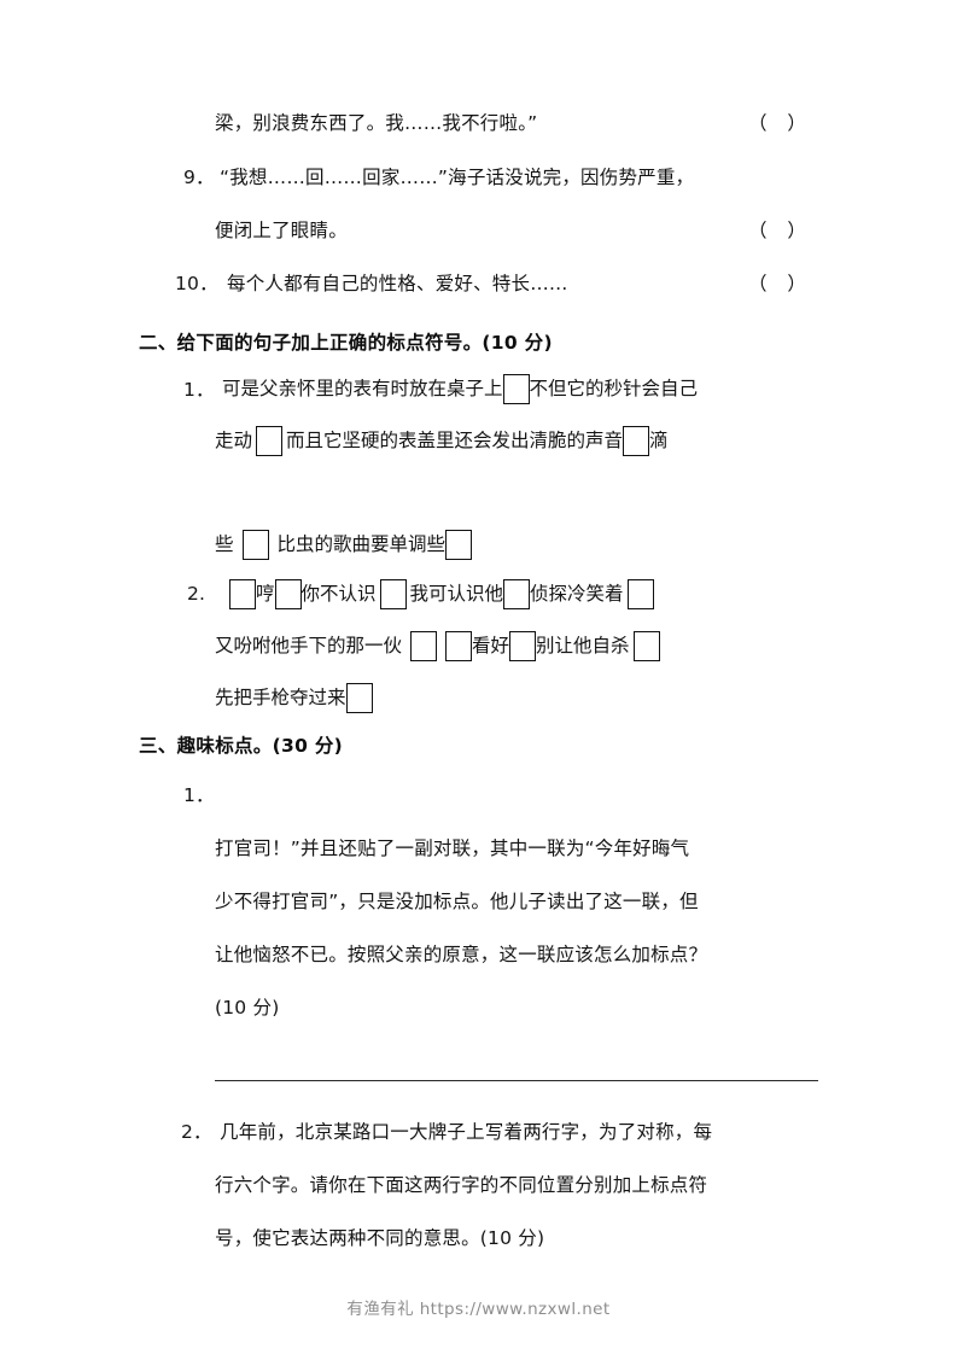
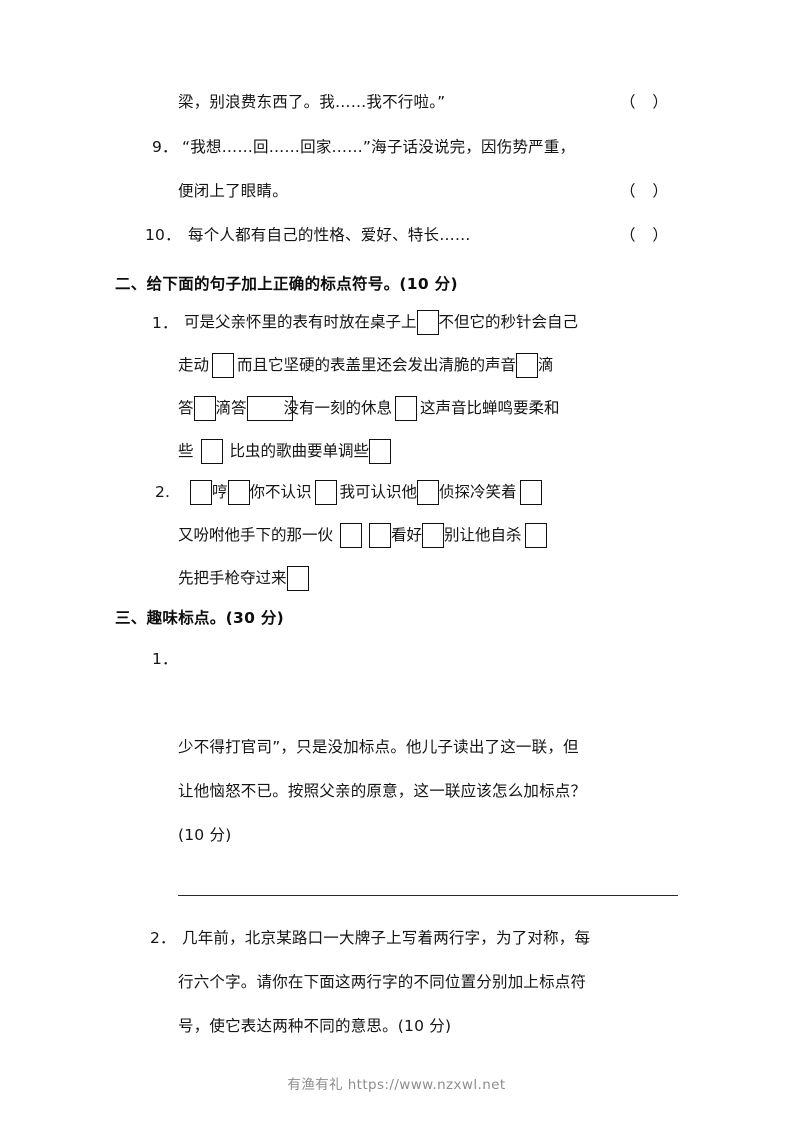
  梁，别浪费东西了。我……我不行啦。”
  （ ）
  9．
  “我想……回……回家……”海子话没说完，因伤势严重，
  便闭上了眼睛。
  （ ）
  10．
  每个人都有自己的性格、爱好、特长……
  （ ）
  二、给下面的句子加上正确的标点符号。(10 分)
  1．
  可是父亲怀里的表有时放在桌子上
  不但它的秒针会自己
  走动
  而且它坚硬的表盖里还会发出清脆的声音
  滴
+ 答
+ 滴答
+ 没有一刻的休息
+ 这声音比蝉鸣要柔和
  些
  比虫的歌曲要单调些
  2.
  哼
  你不认识
  我可认识他
  侦探冷笑着
  又吩咐他手下的那一伙
  看好
  别让他自杀
  先把手枪夺过来
  三、趣味标点。(30 分)
  1．
- 打官司！”并且还贴了一副对联，其中一联为“今年好晦气
  少不得打官司”，只是没加标点。他儿子读出了这一联，但
  让他恼怒不已。按照父亲的原意，这一联应该怎么加标点？
  (10 分)
  2．
  几年前，北京某路口一大牌子上写着两行字，为了对称，每
  行六个字。请你在下面这两行字的不同位置分别加上标点符
  号，使它表达两种不同的意思。(10 分)
  有渔有礼 https://www.nzxwl.net
